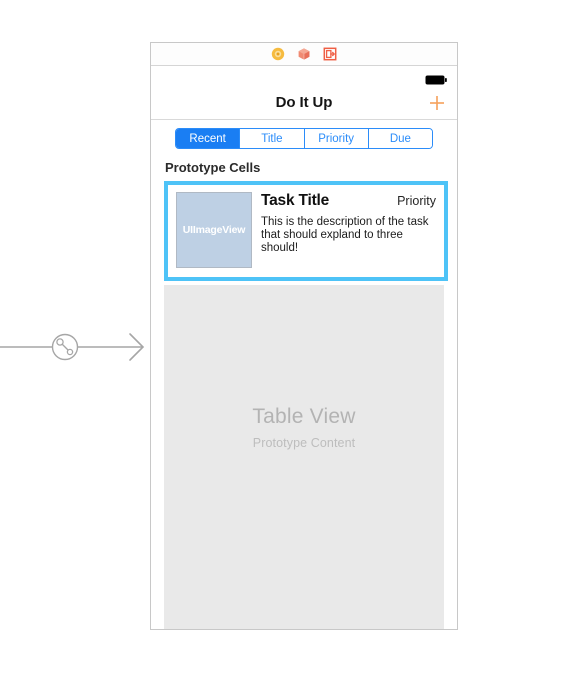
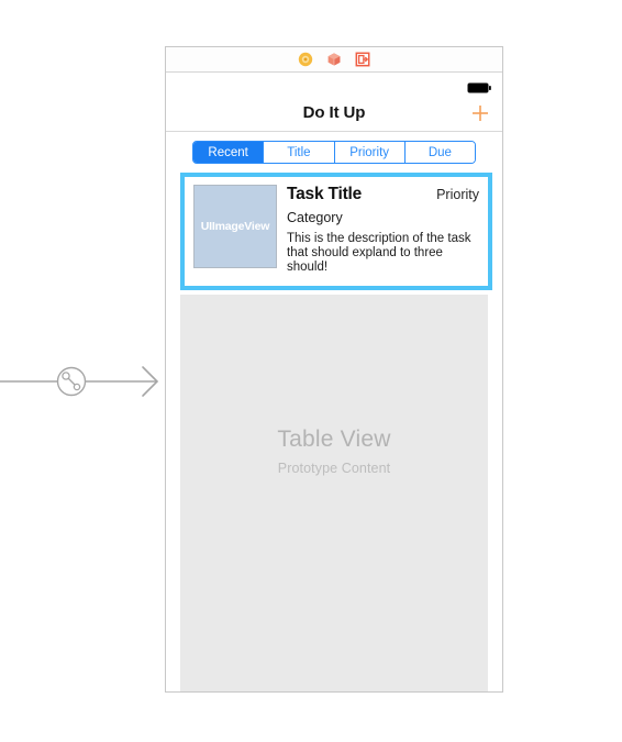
  Do It Up
  Recent
  Title
  Priority
  Due
- Prototype Cells
  UIImageView
  Task Title
  Priority
+ Category
  This is the description of the task that should expland to three should!
  Table View
  Prototype Content
